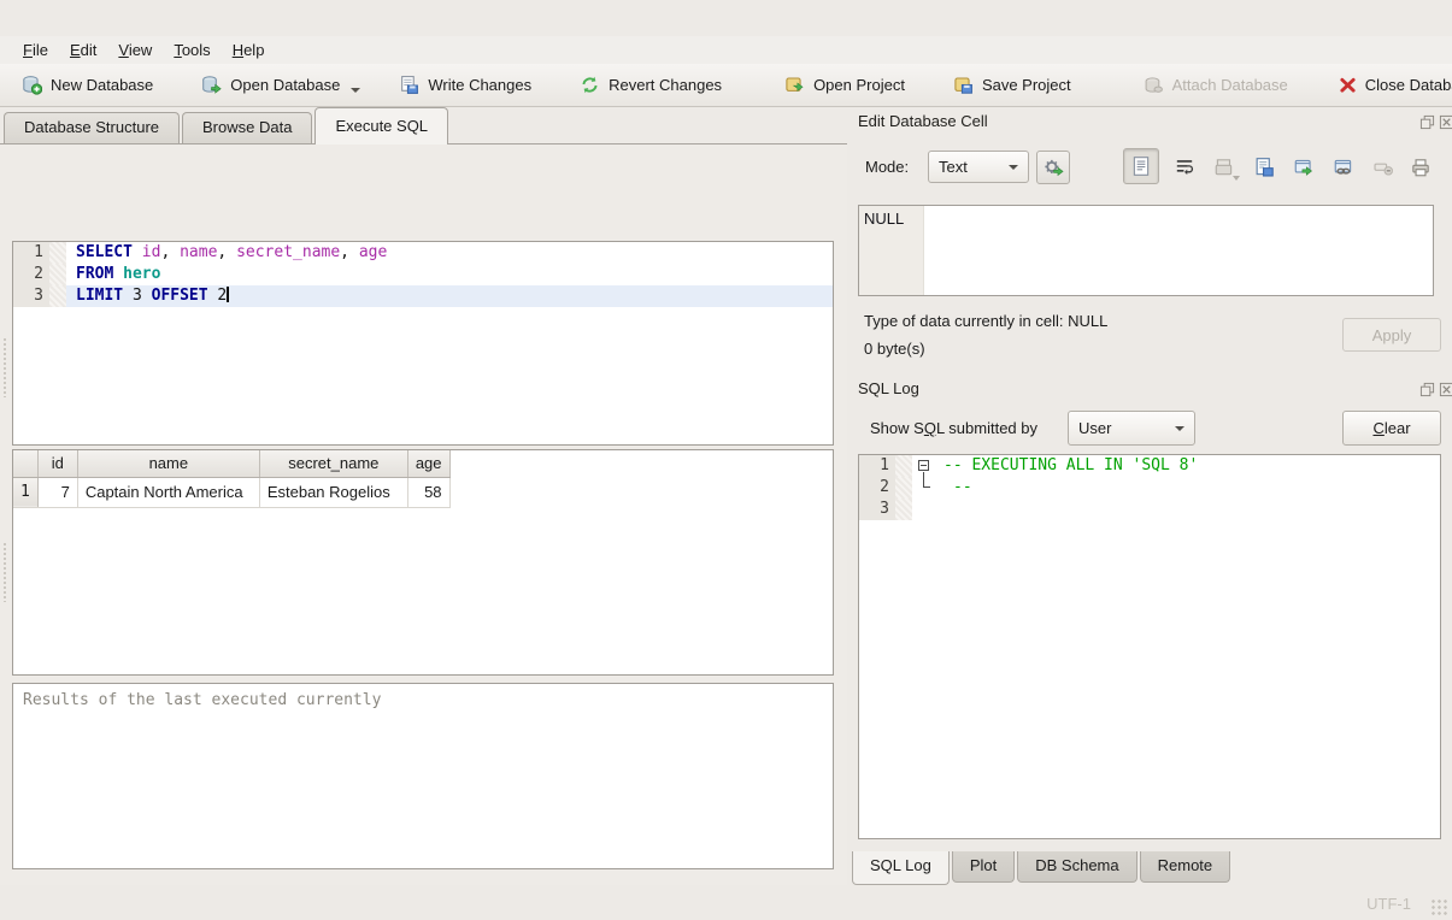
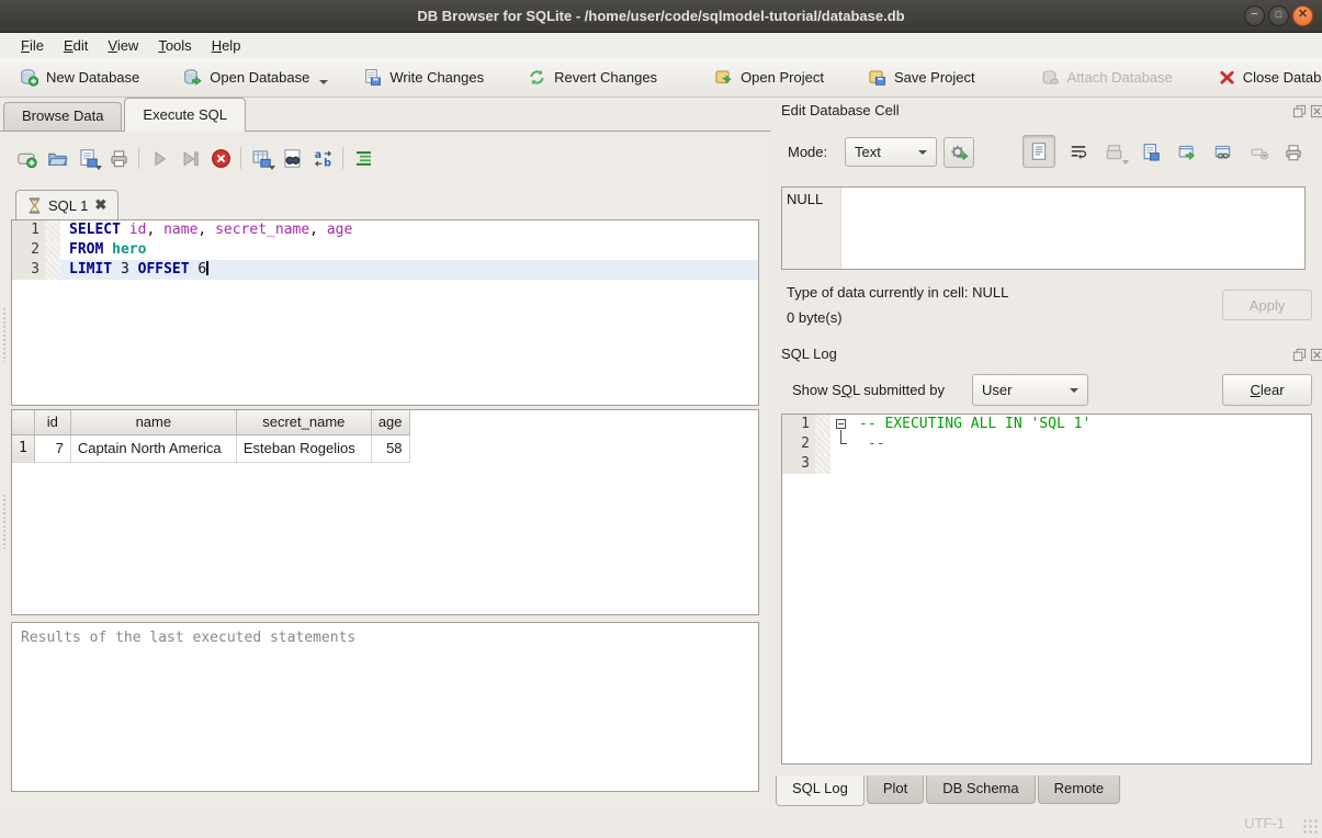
+ DB Browser for SQLite - /home/user/code/sqlmodel-tutorial/database.db
+ −
+ □
+ ✕
  File
  Edit
  View
  Tools
  Help
  New Database
  Open Database
  Write Changes
  Revert Changes
  Open Project
  Save Project
  Attach Database
  Close Datab
- Database Structure
  Browse Data
  Execute SQL
+ a
+ b
+ SQL 1
+ ✖
  1
  SELECT id, name, secret_name, age
  2
  FROM hero
  3
- LIMIT 3 OFFSET 2
+ LIMIT 3 OFFSET 6
  	id	name	secret_name	age
  1	7	Captain North America	Esteban Rogelios	58
- Results of the last executed currently
+ Results of the last executed statements
  Edit Database Cell
  Mode:
  Text
  NULL
  Type of data currently in cell: NULL
  0 byte(s)
  Apply
  SQL Log
  Show SQL submitted by
  User
  C
  lear
  1
- -- EXECUTING ALL IN 'SQL 8'
+ -- EXECUTING ALL IN 'SQL 1'
  2
  --
  3
  SQL Log
  Plot
  DB Schema
  Remote
  UTF-1
